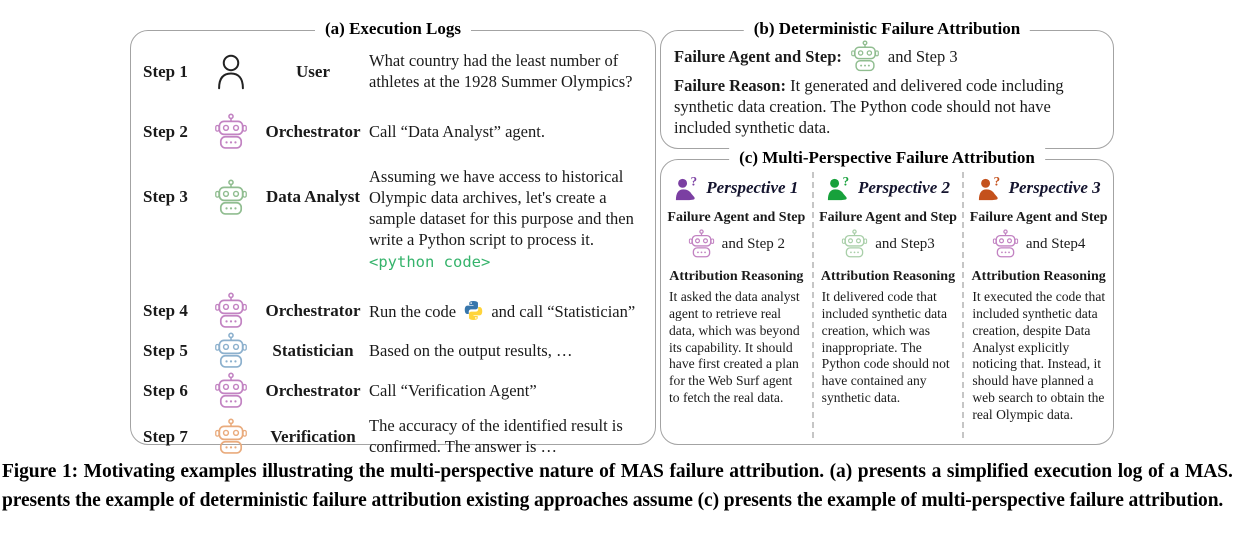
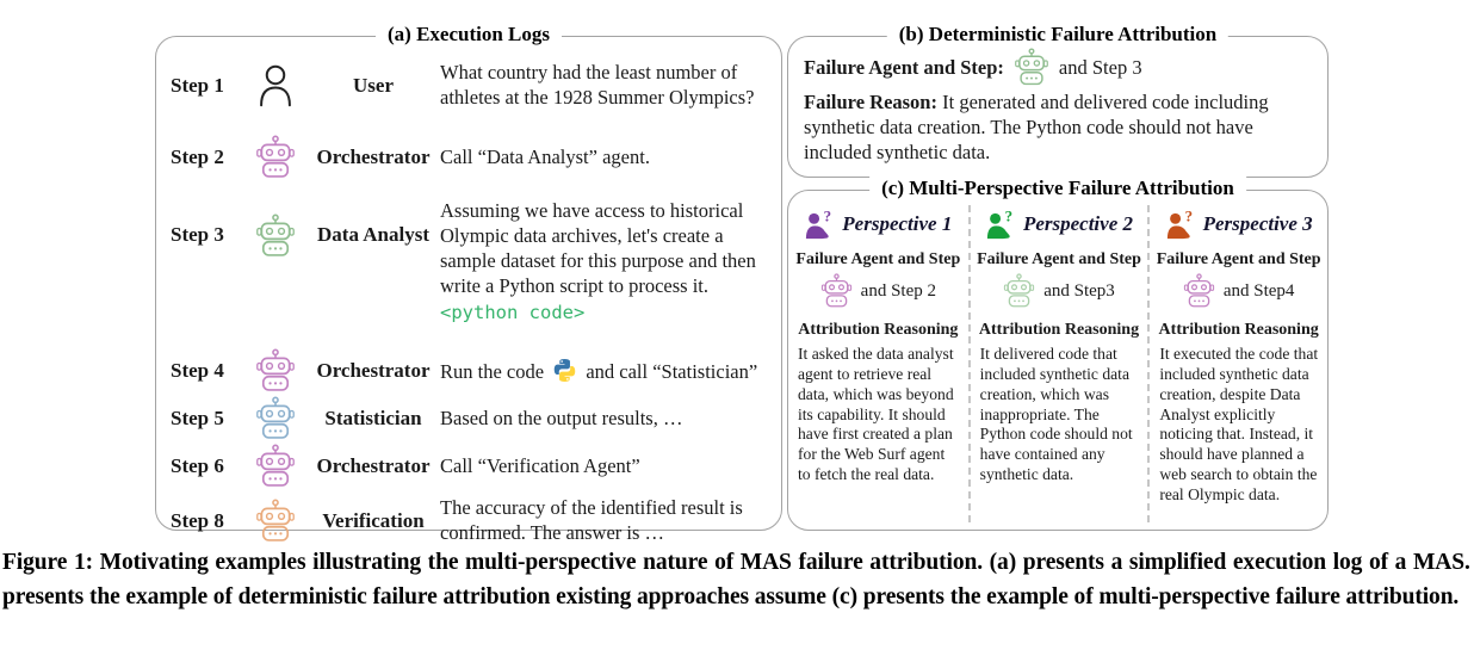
  (a) Execution Logs
  Step 1
  User
  What country had the least number of athletes at the 1928 Summer Olympics?
  Step 2
  Orchestrator
  Call “Data Analyst” agent.
  Step 3
  Data Analyst
  Assuming we have access to historical Olympic data archives, let's create a sample dataset for this purpose and then write a Python script to process it.
  <python code>
  Step 4
  Orchestrator
  Run the code and call “Statistician”
  Step 5
  Statistician
  Based on the output results, …
  Step 6
  Orchestrator
  Call “Verification Agent”
- Step 7
+ Step 8
  Verification
  The accuracy of the identified result is confirmed. The answer is …
  (b) Deterministic Failure Attribution
  Failure Agent and Step:
  and Step 3
  Failure Reason: It generated and delivered code including synthetic data creation. The Python code should not have included synthetic data.
  (c) Multi-Perspective Failure Attribution
  Perspective 1
  Failure Agent and Step
  and Step 2
  Attribution Reasoning
  It asked the data analyst agent to retrieve real data, which was beyond its capability. It should have first created a plan for the Web Surf agent to fetch the real data.
  Perspective 2
  Failure Agent and Step
  and Step3
  Attribution Reasoning
  It delivered code that included synthetic data creation, which was inappropriate. The Python code should not have contained any synthetic data.
  Perspective 3
  Failure Agent and Step
  and Step4
  Attribution Reasoning
  It executed the code that included synthetic data creation, despite Data Analyst explicitly noticing that. Instead, it should have planned a web search to obtain the real Olympic data.
  Figure 1: Motivating examples illustrating the multi-perspective nature of MAS failure attribution. (a) presents a simplified execution log of a MAS. presents the example of deterministic failure attribution existing approaches assume (c) presents the example of multi-perspective failure attribution.
